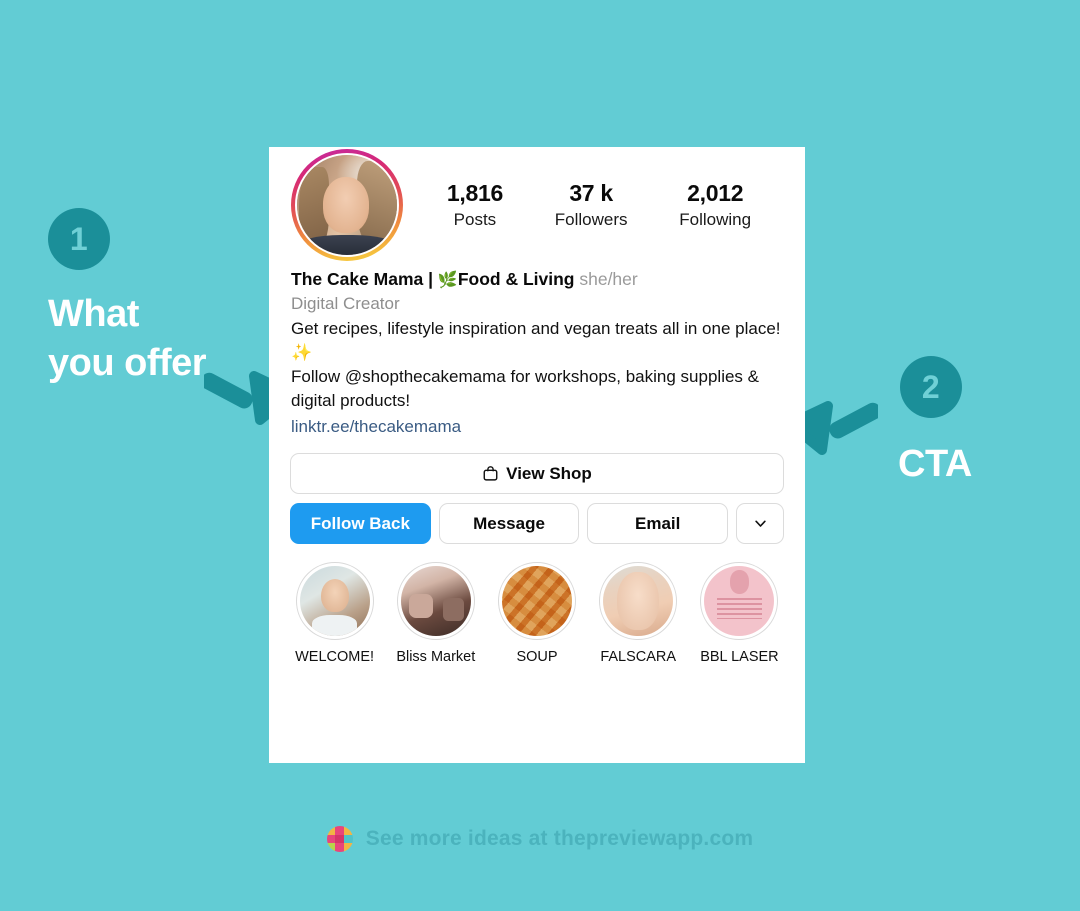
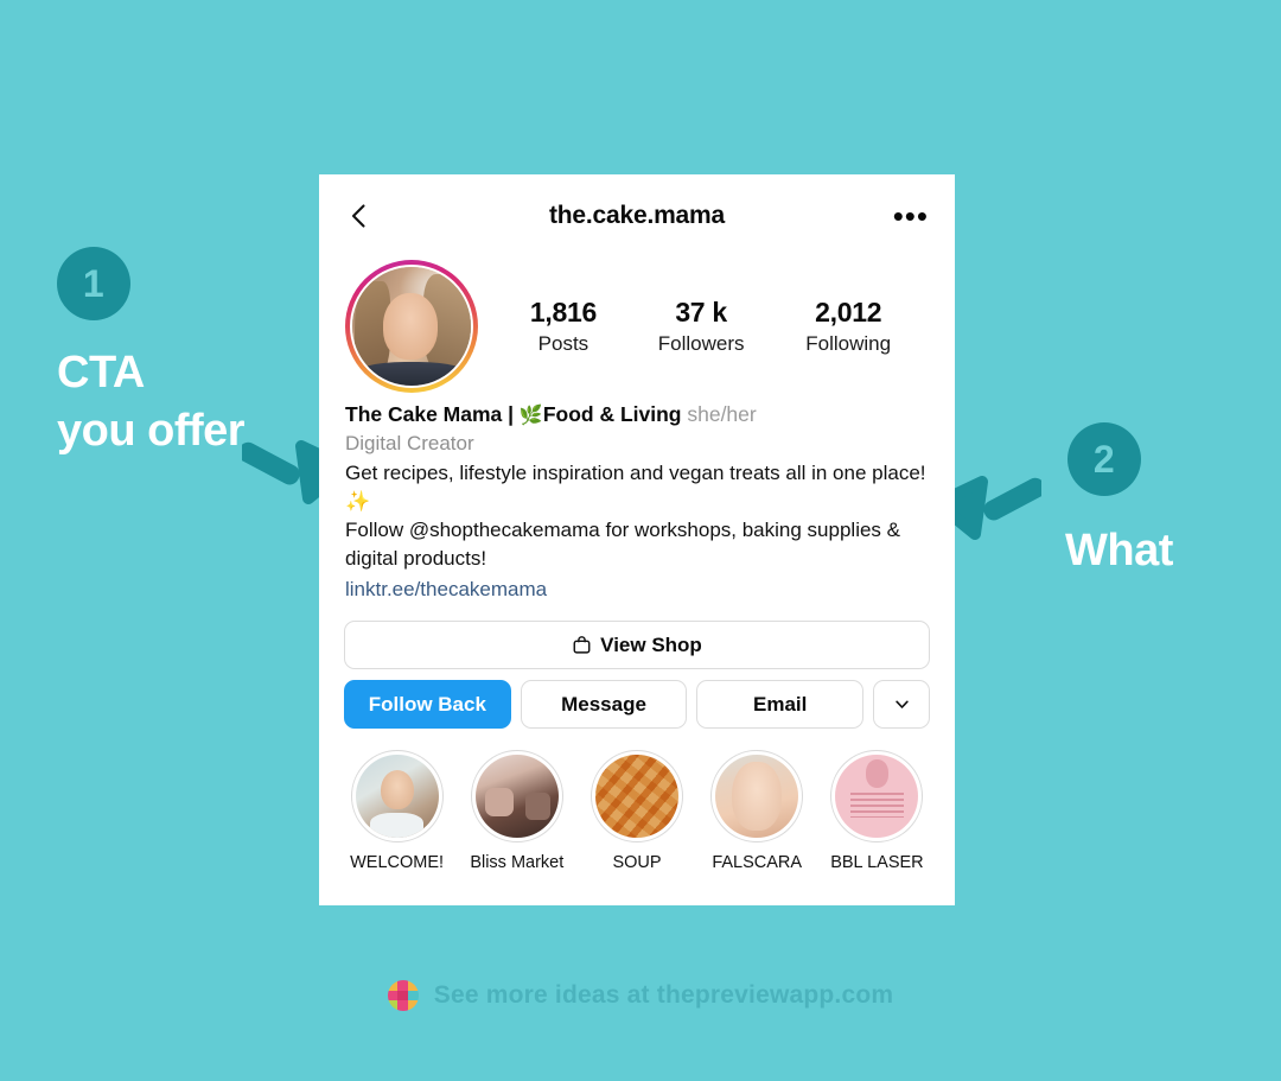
  1
- What
+ CTA
  you offer
  2
- CTA
+ What
+ the.cake.mama
+ •••
  1,816
  Posts
  37 k
  Followers
  2,012
  Following
  The Cake Mama | 🌿Food & Living she/her
  Digital Creator
  Get recipes, lifestyle inspiration and vegan treats all in one place! ✨
  Follow @shopthecakemama for workshops, baking supplies & digital products!
  linktr.ee/thecakemama
  View Shop
  Follow Back
  Message
  Email
  WELCOME!
  Bliss Market
  SOUP
  FALSCARA
  BBL LASER
  See more ideas at thepreviewapp.com
